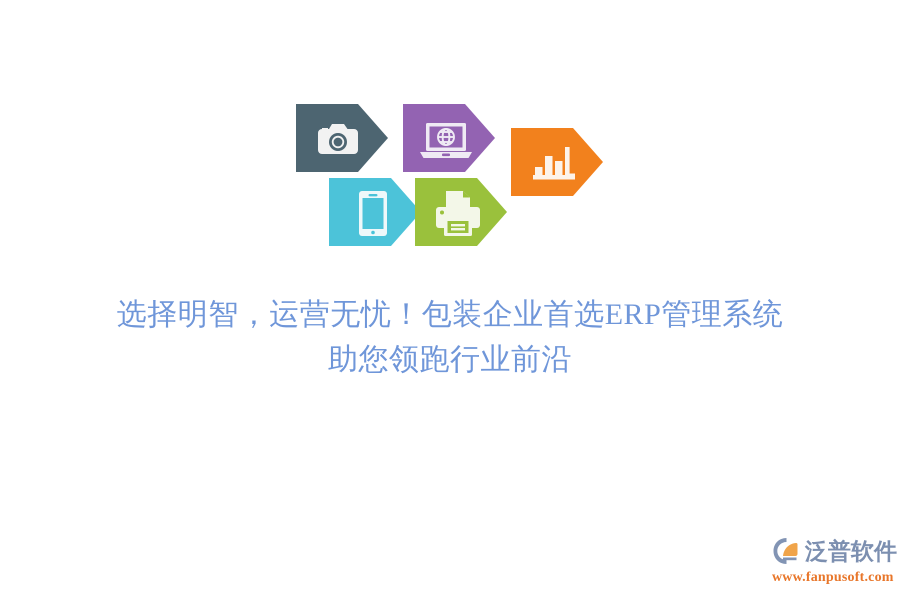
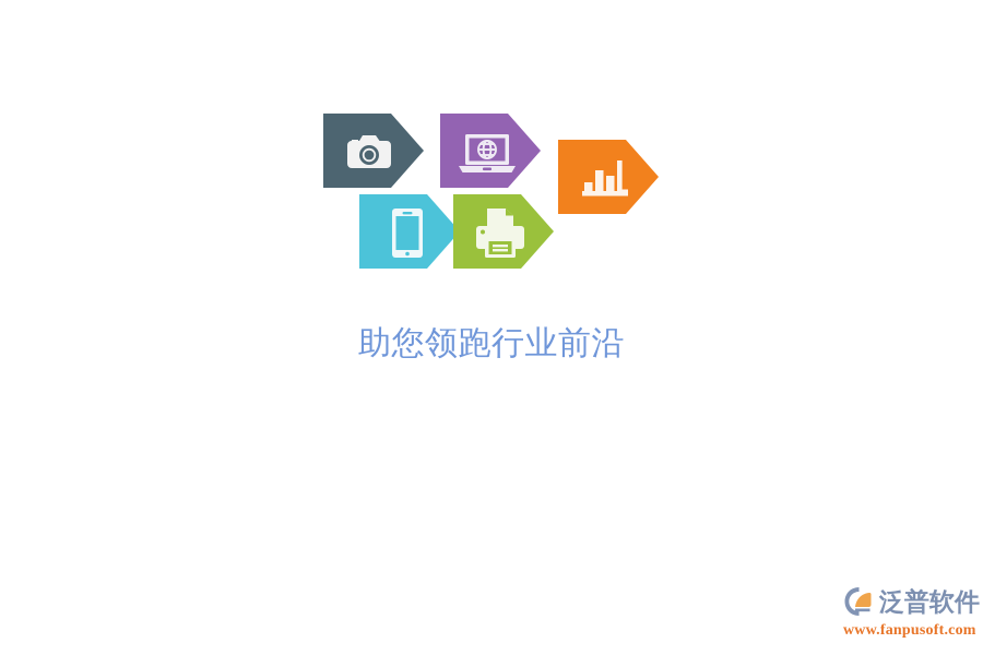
- 选择明智，运营无忧！包装企业首选ERP管理系统
  助您领跑行业前沿
  泛普软件
  www.fanpusoft.com
